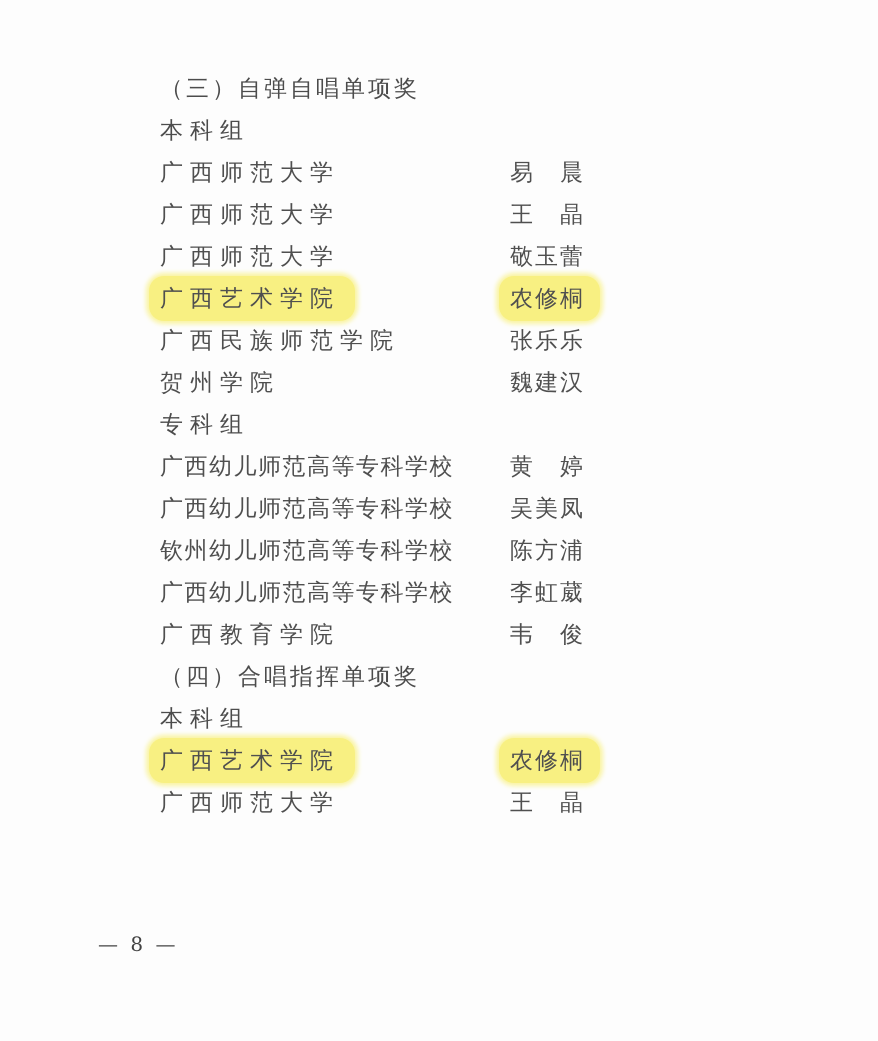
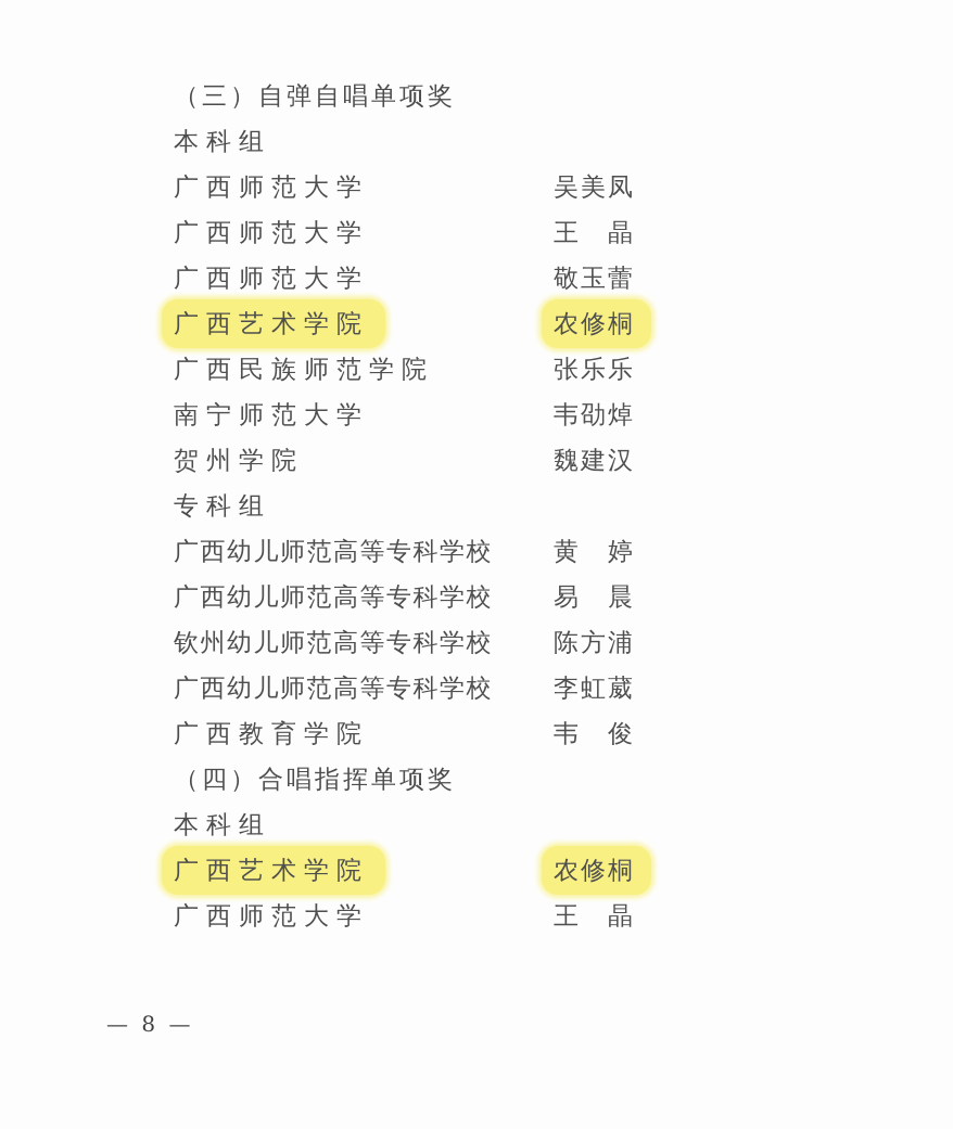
  （三）自弹自唱单项奖
  本科组
  广西师范大学
- 易 晨
+ 吴美凤
  广西师范大学
  王 晶
  广西师范大学
  敬玉蕾
  广西艺术学院
  农修桐
  广西民族师范学院
  张乐乐
+ 南宁师范大学
+ 韦劭焯
  贺州学院
  魏建汉
  专科组
  广西幼儿师范高等专科学校
  黄 婷
  广西幼儿师范高等专科学校
- 吴美凤
+ 易 晨
  钦州幼儿师范高等专科学校
  陈方浦
  广西幼儿师范高等专科学校
  李虹葳
  广西教育学院
  韦 俊
  （四）合唱指挥单项奖
  本科组
  广西艺术学院
  农修桐
  广西师范大学
  王 晶
  — 8 —
